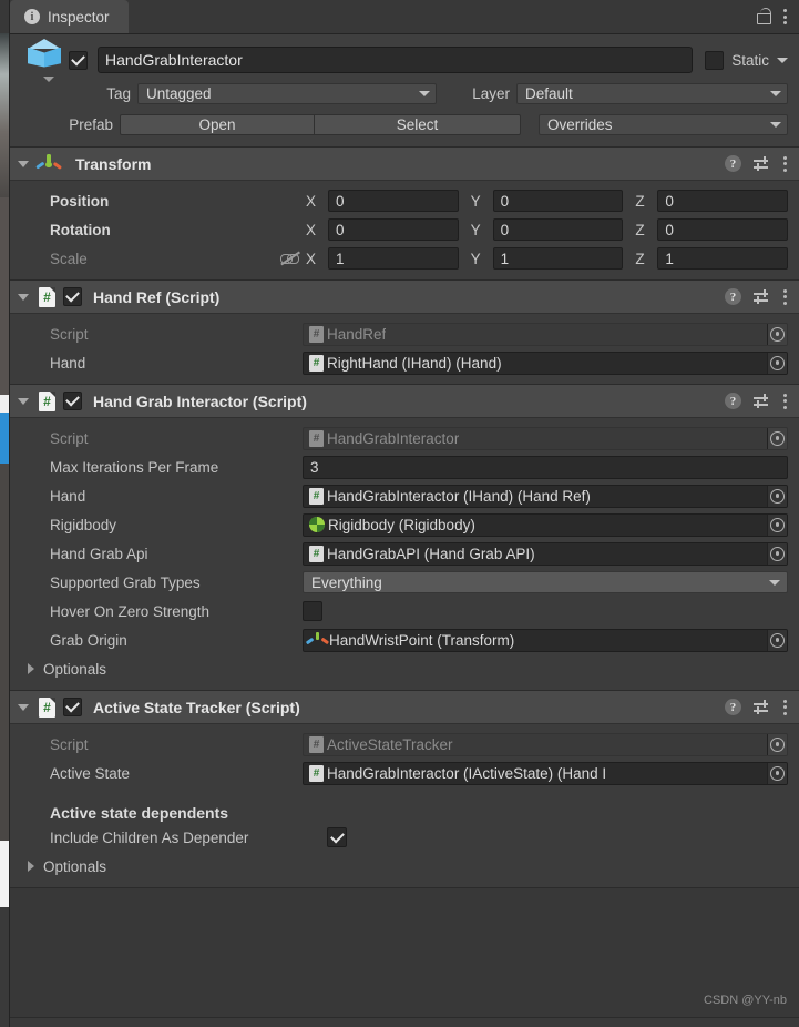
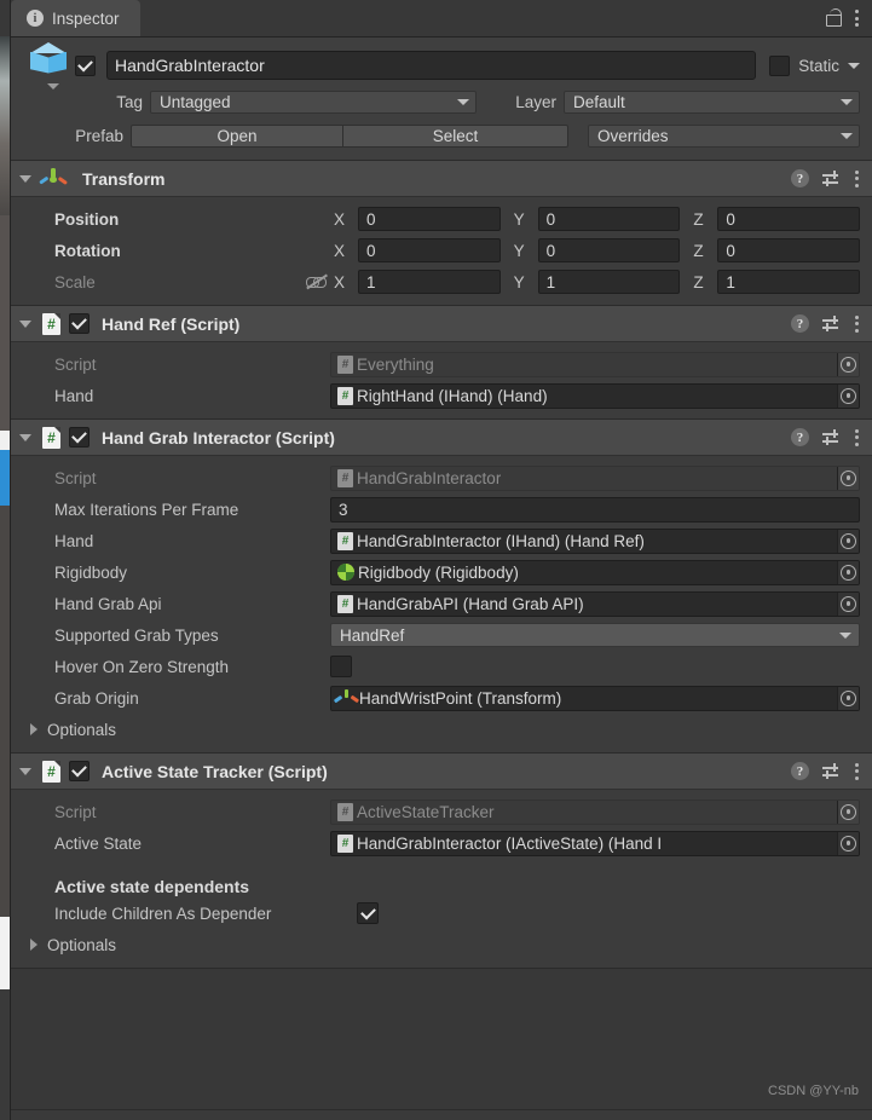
  i
  Inspector
  HandGrabInteractor
  Static
  Tag
  Untagged
  Layer
  Default
  Prefab
  Open
  Select
  Overrides
  Transform
  ?
  Position
  X
  0
  Y
  0
  Z
  0
  Rotation
  X
  0
  Y
  0
  Z
  0
  Scale
  X
  1
  Y
  1
  Z
  1
  #
  Hand Ref (Script)
  ?
  Script
  #
- HandRef
+ Everything
  Hand
  #
  RightHand (IHand) (Hand)
  #
  Hand Grab Interactor (Script)
  ?
  Script
  #
  HandGrabInteractor
  Max Iterations Per Frame
  3
  Hand
  #
  HandGrabInteractor (IHand) (Hand Ref)
  Rigidbody
  Rigidbody (Rigidbody)
  Hand Grab Api
  #
  HandGrabAPI (Hand Grab API)
  Supported Grab Types
- Everything
+ HandRef
  Hover On Zero Strength
  Grab Origin
  HandWristPoint (Transform)
  Optionals
  #
  Active State Tracker (Script)
  ?
  Script
  #
  ActiveStateTracker
  Active State
  #
  HandGrabInteractor (IActiveState) (Hand I
  Active state dependents
  Include Children As Depender
  Optionals
  CSDN @YY-nb
